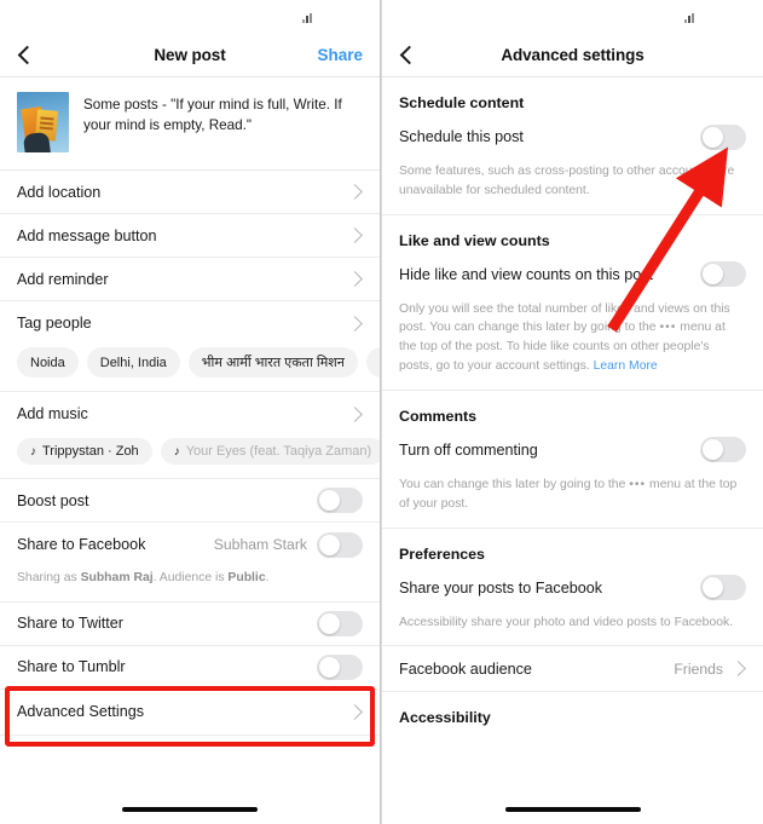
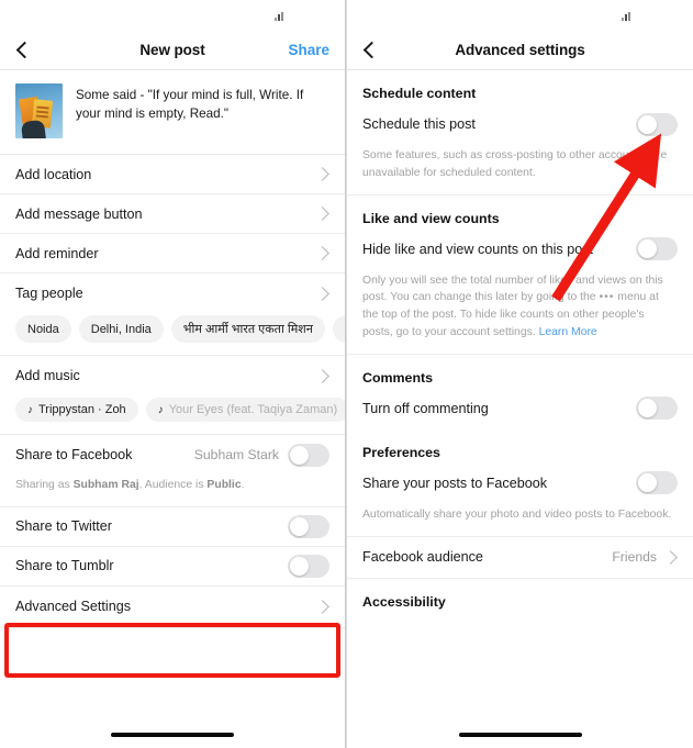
  New post
  Share
- Some posts - "If your mind is full, Write. If your mind is empty, Read."
+ Some said - "If your mind is full, Write. If your mind is empty, Read."
  Add location
  Add message button
  Add reminder
  Tag people
  Noida
  Delhi, India
  भीम आर्मी भारत एकता मिशन
  Add music
  ♪
  Trippystan · Zoh
  ♪
  Your Eyes (feat. Taqiya Zaman)
- Boost post
  Share to Facebook
  Subham Stark
  Sharing as Subham Raj. Audience is Public.
  Share to Twitter
  Share to Tumblr
  Advanced Settings
  Advanced settings
  Schedule content
  Schedule this post
  Some features, such as cross-posting to other accounts are unavailable for scheduled content.
  Like and view counts
  Hide like and view counts on this po
  Only you will see the total number of lik and views on this post. You can change this later by goi to the ••• menu at the top of the post. To hide like counts on other people's posts, go to your account settings. Learn More
  Comments
  Turn off commenting
- You can change this later by going to the ••• menu at the top of your post.
  Preferences
  Share your posts to Facebook
- Accessibility share your photo and video posts to Facebook.
+ Automatically share your photo and video posts to Facebook.
  Facebook audience
  Friends
  Accessibility
